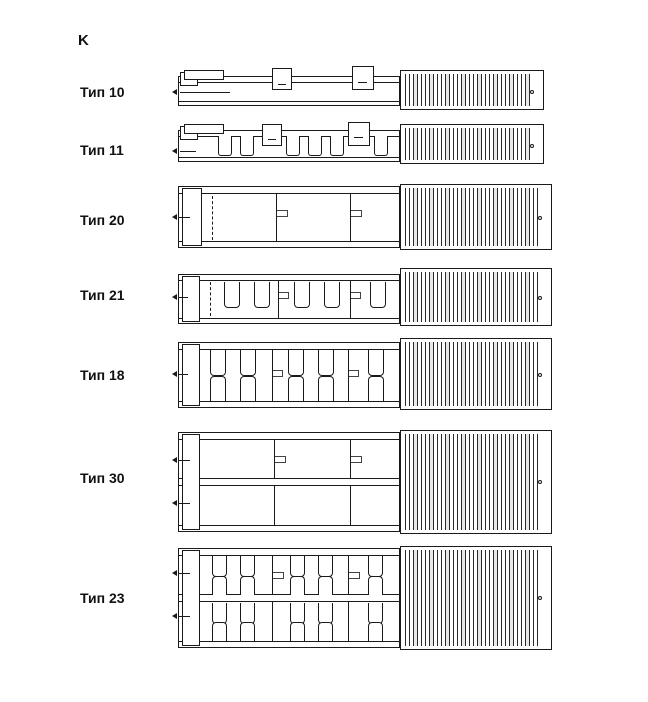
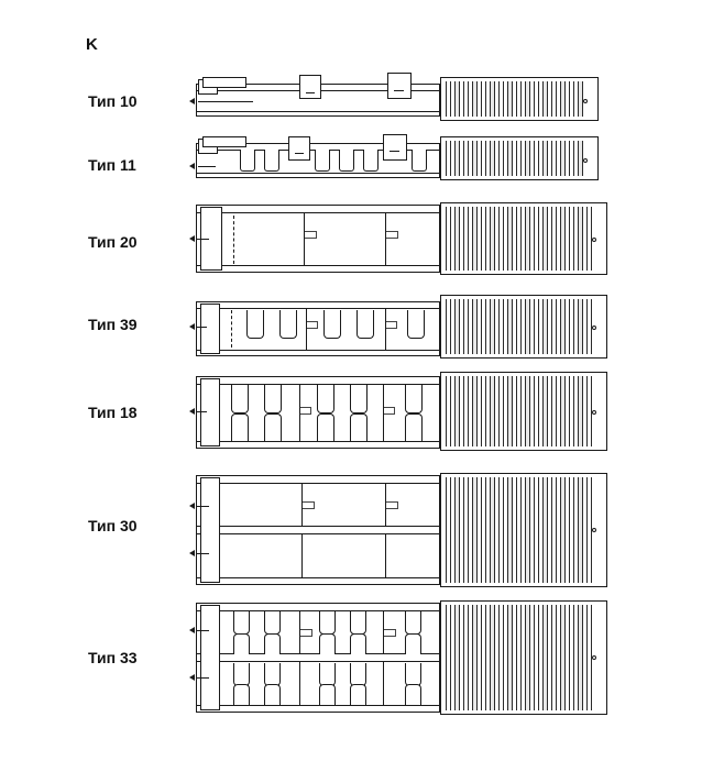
  K
  Тип 10
  Тип 11
  Тип 20
- Тип 21
+ Тип 39
  Тип 18
  Тип 30
- Тип 23
+ Тип 33
